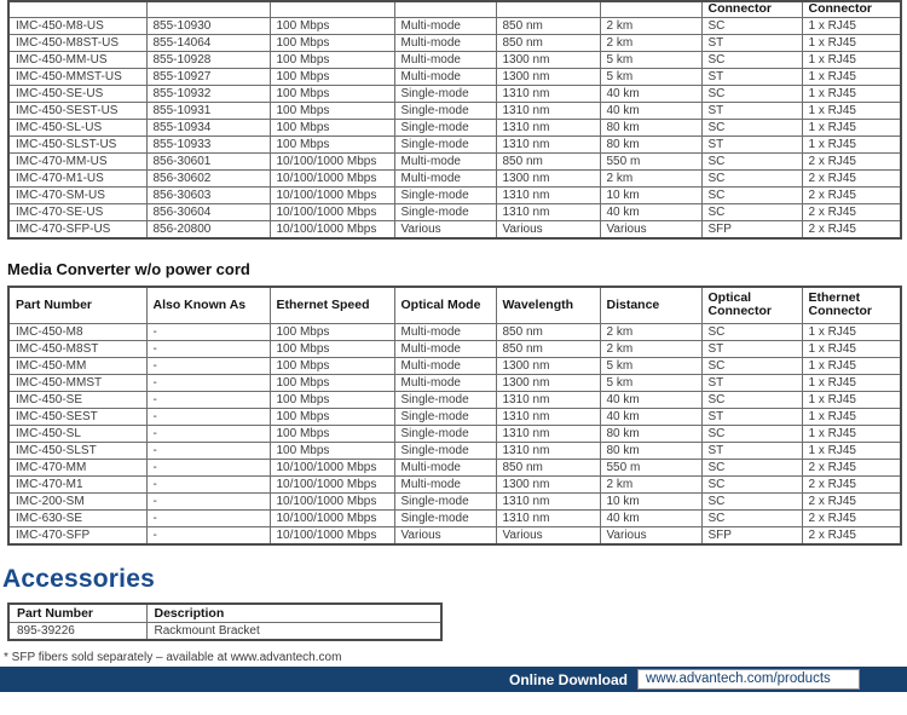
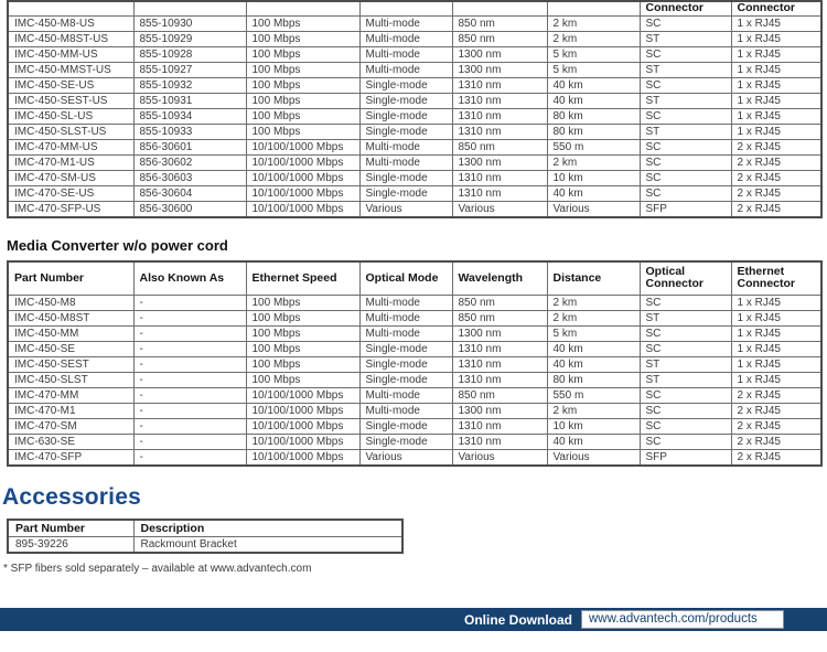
  						Connector	Connector
  IMC-450-M8-US	855-10930	100 Mbps	Multi-mode	850 nm	2 km	SC	1 x RJ45
- IMC-450-M8ST-US	855-14064	100 Mbps	Multi-mode	850 nm	2 km	ST	1 x RJ45
+ IMC-450-M8ST-US	855-10929	100 Mbps	Multi-mode	850 nm	2 km	ST	1 x RJ45
  IMC-450-MM-US	855-10928	100 Mbps	Multi-mode	1300 nm	5 km	SC	1 x RJ45
  IMC-450-MMST-US	855-10927	100 Mbps	Multi-mode	1300 nm	5 km	ST	1 x RJ45
  IMC-450-SE-US	855-10932	100 Mbps	Single-mode	1310 nm	40 km	SC	1 x RJ45
  IMC-450-SEST-US	855-10931	100 Mbps	Single-mode	1310 nm	40 km	ST	1 x RJ45
  IMC-450-SL-US	855-10934	100 Mbps	Single-mode	1310 nm	80 km	SC	1 x RJ45
  IMC-450-SLST-US	855-10933	100 Mbps	Single-mode	1310 nm	80 km	ST	1 x RJ45
  IMC-470-MM-US	856-30601	10/100/1000 Mbps	Multi-mode	850 nm	550 m	SC	2 x RJ45
  IMC-470-M1-US	856-30602	10/100/1000 Mbps	Multi-mode	1300 nm	2 km	SC	2 x RJ45
  IMC-470-SM-US	856-30603	10/100/1000 Mbps	Single-mode	1310 nm	10 km	SC	2 x RJ45
  IMC-470-SE-US	856-30604	10/100/1000 Mbps	Single-mode	1310 nm	40 km	SC	2 x RJ45
- IMC-470-SFP-US	856-20800	10/100/1000 Mbps	Various	Various	Various	SFP	2 x RJ45
+ IMC-470-SFP-US	856-30600	10/100/1000 Mbps	Various	Various	Various	SFP	2 x RJ45
  Media Converter w/o power cord
  Part Number	Also Known As	Ethernet Speed	Optical Mode	Wavelength	Distance	Optical Connector	Ethernet Connector
  IMC-450-M8	-	100 Mbps	Multi-mode	850 nm	2 km	SC	1 x RJ45
  IMC-450-M8ST	-	100 Mbps	Multi-mode	850 nm	2 km	ST	1 x RJ45
  IMC-450-MM	-	100 Mbps	Multi-mode	1300 nm	5 km	SC	1 x RJ45
- IMC-450-MMST	-	100 Mbps	Multi-mode	1300 nm	5 km	ST	1 x RJ45
  IMC-450-SE	-	100 Mbps	Single-mode	1310 nm	40 km	SC	1 x RJ45
  IMC-450-SEST	-	100 Mbps	Single-mode	1310 nm	40 km	ST	1 x RJ45
- IMC-450-SL	-	100 Mbps	Single-mode	1310 nm	80 km	SC	1 x RJ45
  IMC-450-SLST	-	100 Mbps	Single-mode	1310 nm	80 km	ST	1 x RJ45
  IMC-470-MM	-	10/100/1000 Mbps	Multi-mode	850 nm	550 m	SC	2 x RJ45
  IMC-470-M1	-	10/100/1000 Mbps	Multi-mode	1300 nm	2 km	SC	2 x RJ45
- IMC-200-SM	-	10/100/1000 Mbps	Single-mode	1310 nm	10 km	SC	2 x RJ45
+ IMC-470-SM	-	10/100/1000 Mbps	Single-mode	1310 nm	10 km	SC	2 x RJ45
  IMC-630-SE	-	10/100/1000 Mbps	Single-mode	1310 nm	40 km	SC	2 x RJ45
  IMC-470-SFP	-	10/100/1000 Mbps	Various	Various	Various	SFP	2 x RJ45
  Accessories
  Part Number	Description
  895-39226	Rackmount Bracket
  * SFP fibers sold separately – available at www.advantech.com
  Online Download
  www.advantech.com/products
